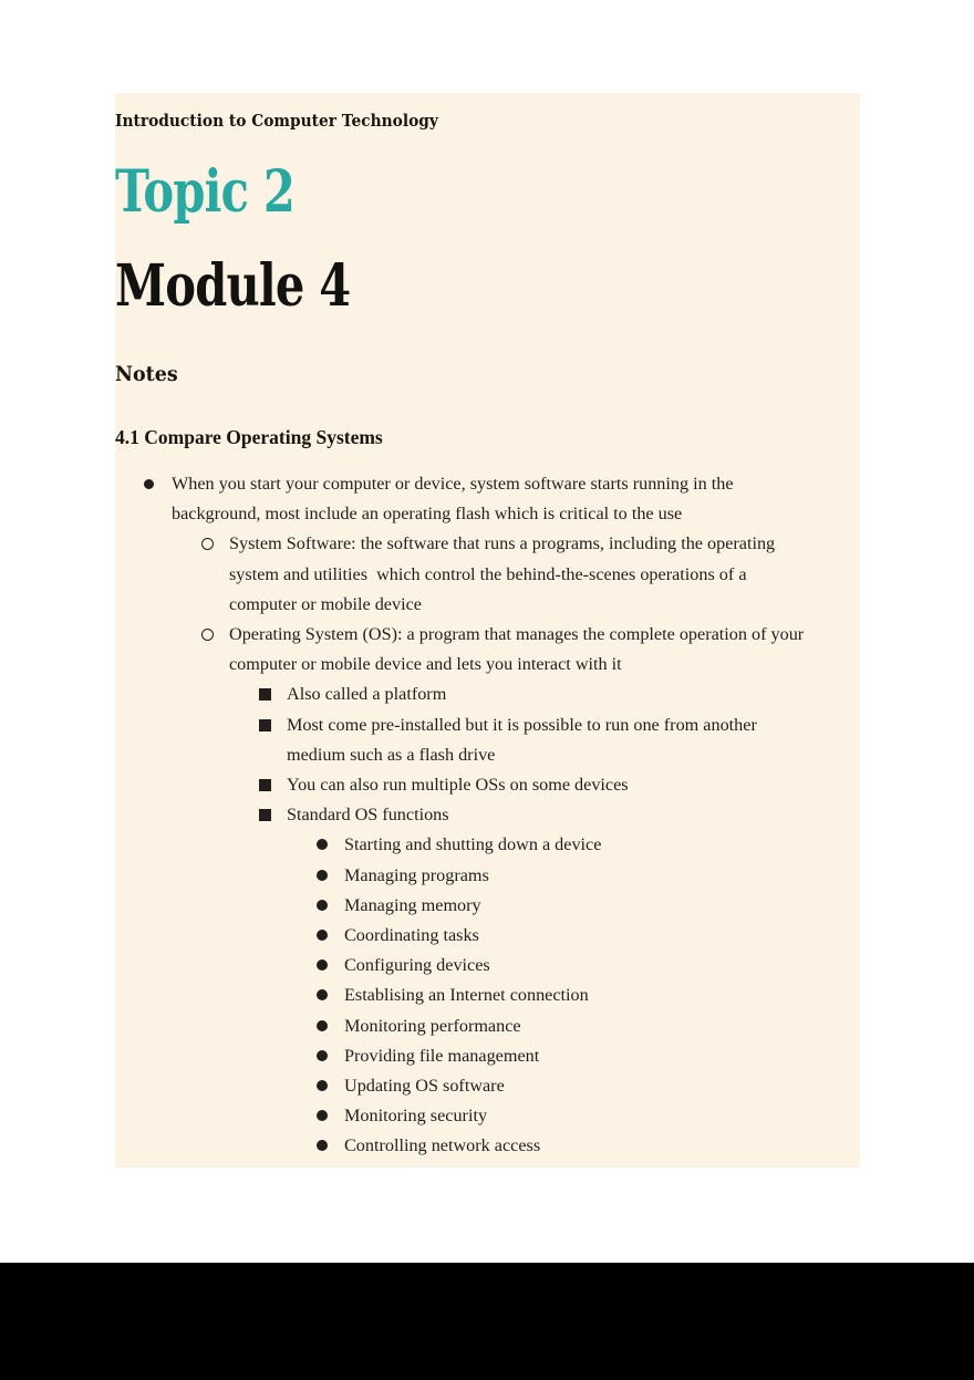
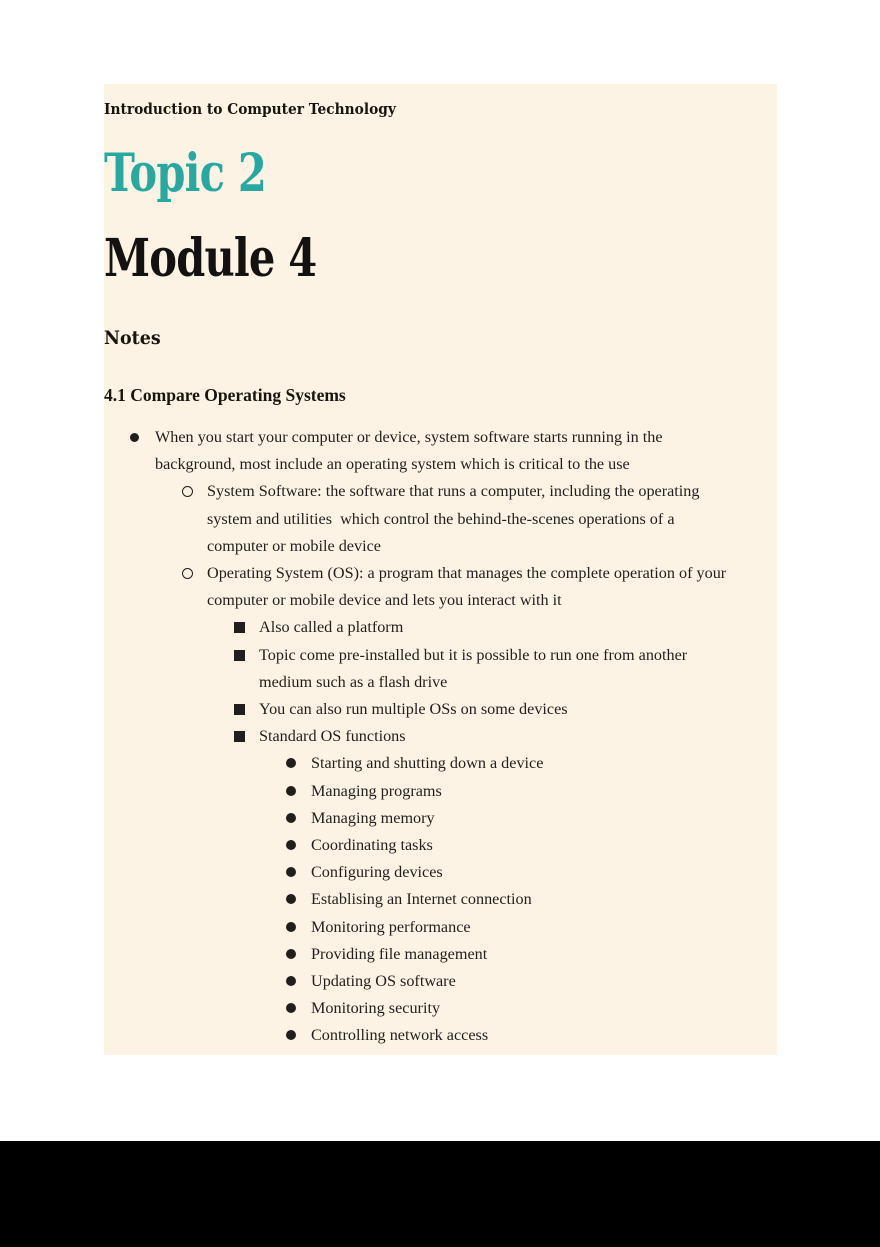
  Introduction to Computer Technology
  Topic 2
  Module 4
  Notes
  4.1 Compare Operating Systems
  When you start your computer or device, system software starts running in the
- background, most include an operating flash which is critical to the use
+ background, most include an operating system which is critical to the use
- System Software: the software that runs a programs, including the operating
+ System Software: the software that runs a computer, including the operating
  system and utilities which control the behind-the-scenes operations of a
  computer or mobile device
  Operating System (OS): a program that manages the complete operation of your
  computer or mobile device and lets you interact with it
  Also called a platform
- Most come pre-installed but it is possible to run one from another
+ Topic come pre-installed but it is possible to run one from another
  medium such as a flash drive
  You can also run multiple OSs on some devices
  Standard OS functions
  Starting and shutting down a device
  Managing programs
  Managing memory
  Coordinating tasks
  Configuring devices
  Establising an Internet connection
  Monitoring performance
  Providing file management
  Updating OS software
  Monitoring security
  Controlling network access
